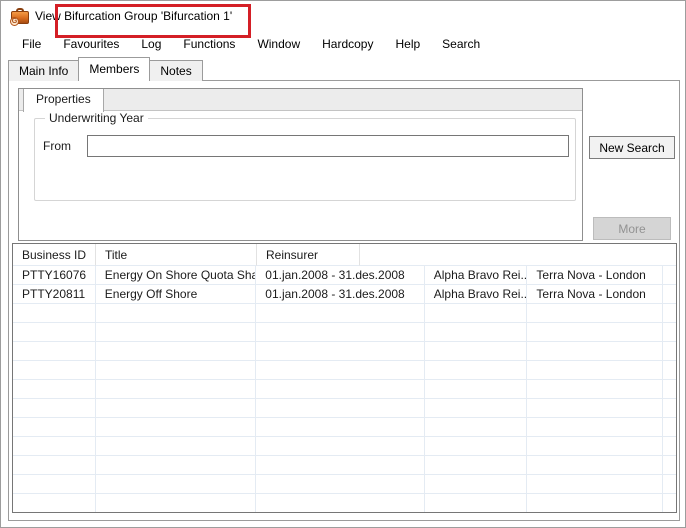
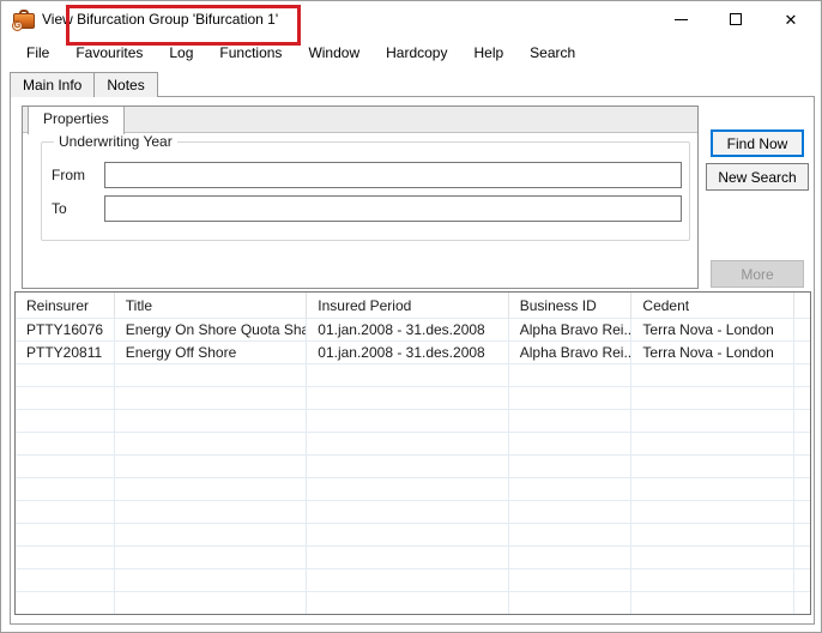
  View Bifurcation Group 'Bifurcation 1'
+ ✕
  File
  Favourites
  Log
  Functions
  Window
  Hardcopy
  Help
  Search
  Main Info
- Members
  Notes
  Properties
  Underwriting Year
  From
+ To
+ Find Now
  New Search
  More
- Business ID
+ Reinsurer
  Title
+ Insured Period
- Reinsurer
+ Business ID
+ Cedent
  PTTY16076
  Energy On Shore Quota Sha
  01.jan.2008 - 31.des.2008
  Alpha Bravo Rei..
  Terra Nova - London
  PTTY20811
  Energy Off Shore
  01.jan.2008 - 31.des.2008
  Alpha Bravo Rei..
  Terra Nova - London
